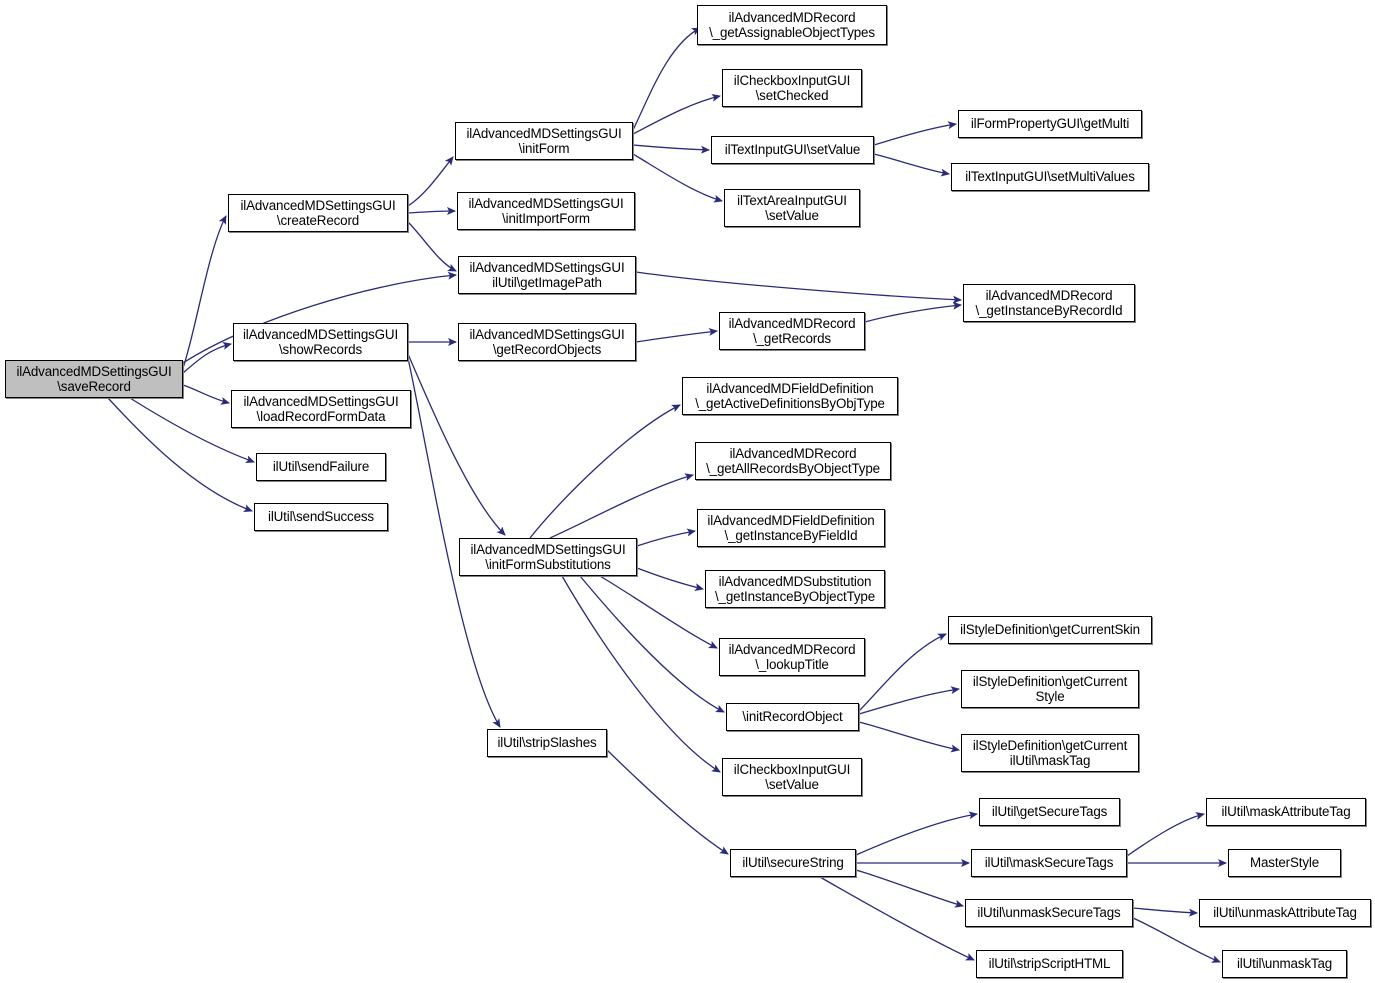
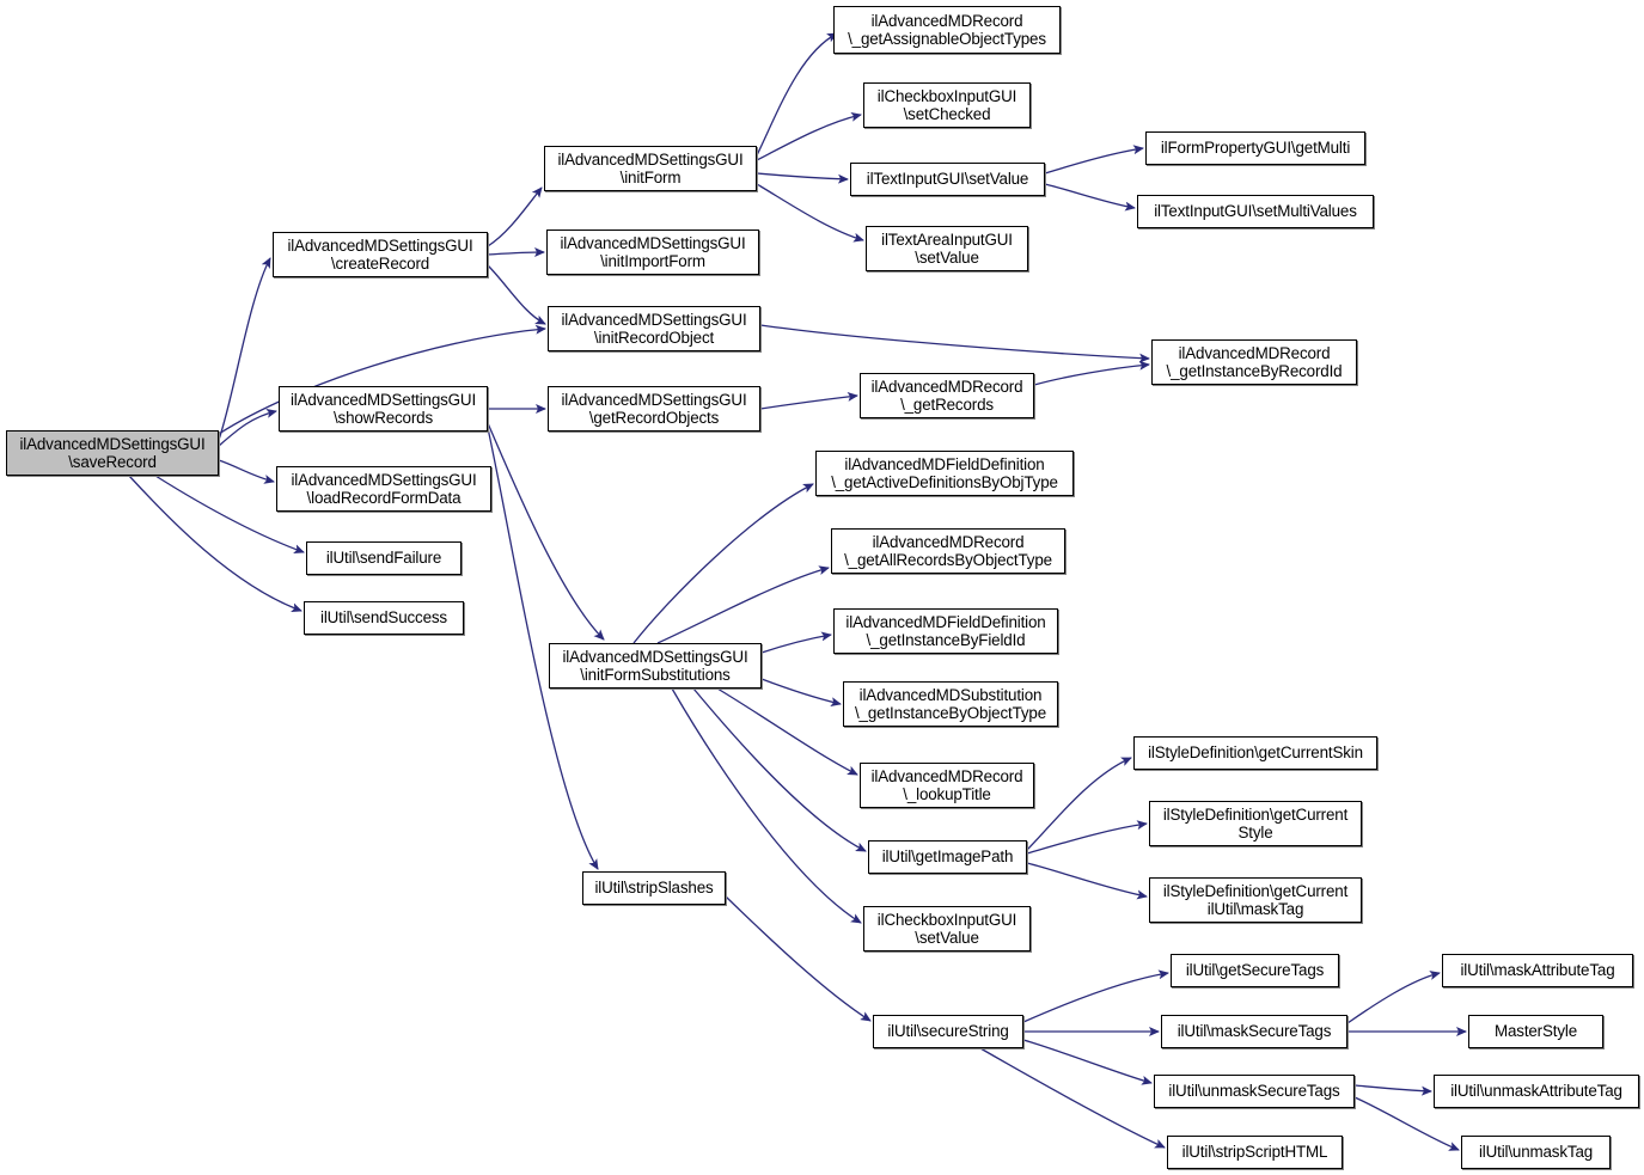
  ilAdvancedMDSettingsGUI
  \saveRecord
  ilAdvancedMDSettingsGUI
  \createRecord
  ilAdvancedMDSettingsGUI
  \showRecords
  ilAdvancedMDSettingsGUI
  \loadRecordFormData
  ilUtil\sendFailure
  ilUtil\sendSuccess
  ilAdvancedMDSettingsGUI
  \initForm
  ilAdvancedMDSettingsGUI
  \initImportForm
  ilAdvancedMDSettingsGUI
- ilUtil\getImagePath
+ \initRecordObject
  ilAdvancedMDSettingsGUI
  \getRecordObjects
  ilAdvancedMDSettingsGUI
  \initFormSubstitutions
  ilUtil\stripSlashes
  ilAdvancedMDRecord
  \_getAssignableObjectTypes
  ilCheckboxInputGUI
  \setChecked
  ilTextInputGUI\setValue
  ilTextAreaInputGUI
  \setValue
  ilAdvancedMDRecord
  \_getRecords
  ilAdvancedMDFieldDefinition
  \_getActiveDefinitionsByObjType
  ilAdvancedMDRecord
  \_getAllRecordsByObjectType
  ilAdvancedMDFieldDefinition
  \_getInstanceByFieldId
  ilAdvancedMDSubstitution
  \_getInstanceByObjectType
  ilAdvancedMDRecord
  \_lookupTitle
- \initRecordObject
+ ilUtil\getImagePath
  ilCheckboxInputGUI
  \setValue
  ilUtil\secureString
  ilFormPropertyGUI\getMulti
  ilTextInputGUI\setMultiValues
  ilAdvancedMDRecord
  \_getInstanceByRecordId
  ilStyleDefinition\getCurrentSkin
  ilStyleDefinition\getCurrent
  Style
  ilStyleDefinition\getCurrent
  ilUtil\maskTag
  ilUtil\getSecureTags
  ilUtil\maskSecureTags
  ilUtil\unmaskSecureTags
  ilUtil\stripScriptHTML
  ilUtil\maskAttributeTag
  MasterStyle
  ilUtil\unmaskAttributeTag
  ilUtil\unmaskTag
